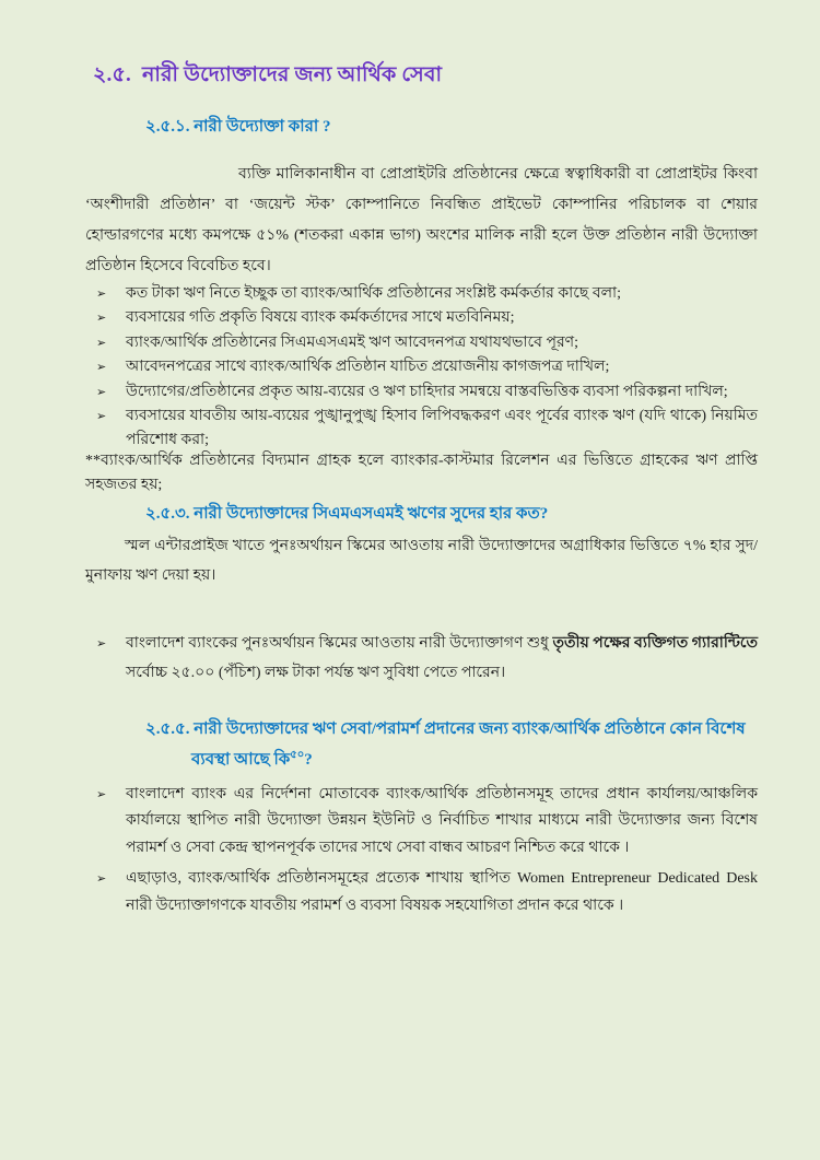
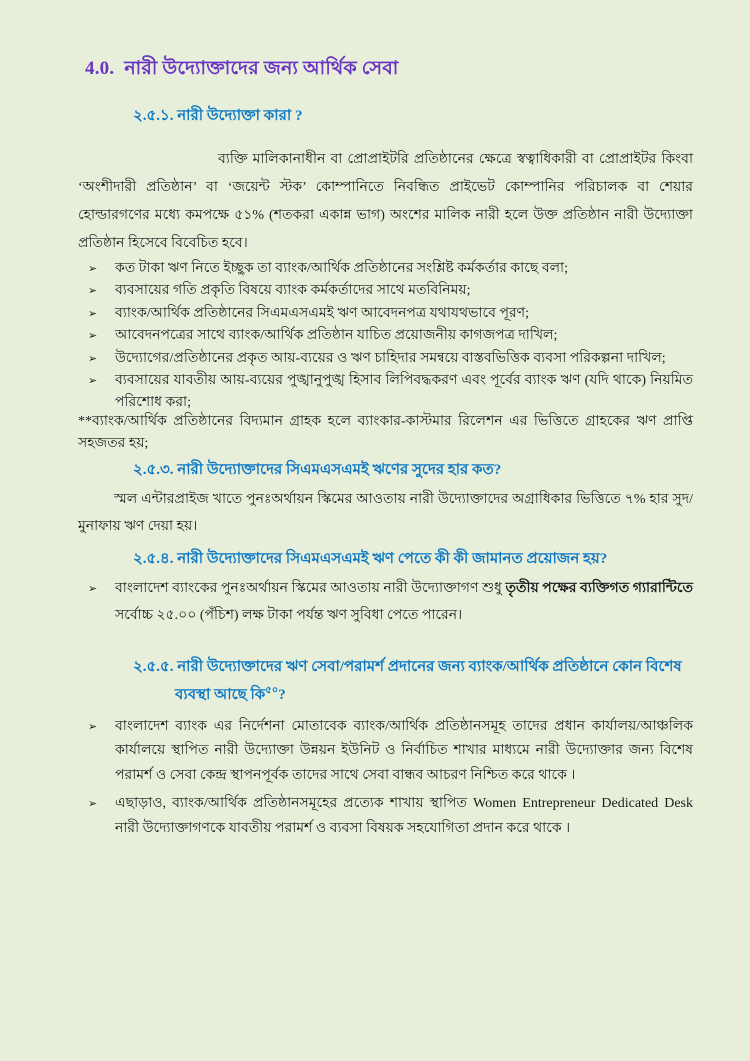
- ২.৫. নারী উদ্যোক্তাদের জন্য আর্থিক সেবা
+ 4.0. নারী উদ্যোক্তাদের জন্য আর্থিক সেবা
  ২.৫.১. নারী উদ্যোক্তা কারা ?
  ব্যক্তি মালিকানাধীন বা প্রোপ্রাইটরি প্রতিষ্ঠানের ক্ষেত্রে স্বত্বাধিকারী বা প্রোপ্রাইটর কিংবা ‘অংশীদারী প্রতিষ্ঠান’ বা ‘জয়েন্ট স্টক’ কোম্পানিতে নিবন্ধিত প্রাইভেট কোম্পানির পরিচালক বা শেয়ার হোল্ডারগণের মধ্যে কমপক্ষে ৫১% (শতকরা একান্ন ভাগ) অংশের মালিক নারী হলে উক্ত প্রতিষ্ঠান নারী উদ্যোক্তা প্রতিষ্ঠান হিসেবে বিবেচিত হবে।
  ➢
  কত টাকা ঋণ নিতে ইচ্ছুক তা ব্যাংক/আর্থিক প্রতিষ্ঠানের সংশ্লিষ্ট কর্মকর্তার কাছে বলা;
  ➢
  ব্যবসায়ের গতি প্রকৃতি বিষয়ে ব্যাংক কর্মকর্তাদের সাথে মতবিনিময়;
  ➢
  ব্যাংক/আর্থিক প্রতিষ্ঠানের সিএমএসএমই ঋণ আবেদনপত্র যথাযথভাবে পূরণ;
  ➢
  আবেদনপত্রের সাথে ব্যাংক/আর্থিক প্রতিষ্ঠান যাচিত প্রয়োজনীয় কাগজপত্র দাখিল;
  ➢
  উদ্যোগের/প্রতিষ্ঠানের প্রকৃত আয়-ব্যয়ের ও ঋণ চাহিদার সমন্বয়ে বাস্তবভিত্তিক ব্যবসা পরিকল্পনা দাখিল;
  ➢
  ব্যবসায়ের যাবতীয় আয়-ব্যয়ের পুঙ্খানুপুঙ্খ হিসাব লিপিবদ্ধকরণ এবং পূর্বের ব্যাংক ঋণ (যদি থাকে) নিয়মিত পরিশোধ করা;
  **ব্যাংক/আর্থিক প্রতিষ্ঠানের বিদ্যমান গ্রাহক হলে ব্যাংকার-কাস্টমার রিলেশন এর ভিত্তিতে গ্রাহকের ঋণ প্রাপ্তি সহজতর হয়;
  ২.৫.৩. নারী উদ্যোক্তাদের সিএমএসএমই ঋণের সুদের হার কত?
  স্মল এন্টারপ্রাইজ খাতে পুনঃঅর্থায়ন স্কিমের আওতায় নারী উদ্যোক্তাদের অগ্রাধিকার ভিত্তিতে ৭% হার সুদ/মুনাফায় ঋণ দেয়া হয়।
+ ২.৫.৪. নারী উদ্যোক্তাদের সিএমএসএমই ঋণ পেতে কী কী জামানত প্রয়োজন হয়?
  ➢
  বাংলাদেশ ব্যাংকের পুনঃঅর্থায়ন স্কিমের আওতায় নারী উদ্যোক্তাগণ শুধু তৃতীয় পক্ষের ব্যক্তিগত গ্যারান্টিতে সর্বোচ্চ ২৫.০০ (পঁচিশ) লক্ষ টাকা পর্যন্ত ঋণ সুবিধা পেতে পারেন।
  ২.৫.৫. নারী উদ্যোক্তাদের ঋণ সেবা/পরামর্শ প্রদানের জন্য ব্যাংক/আর্থিক প্রতিষ্ঠানে কোন বিশেষ ব্যবস্থা আছে কি৫০?
  ➢
  বাংলাদেশ ব্যাংক এর নির্দেশনা মোতাবেক ব্যাংক/আর্থিক প্রতিষ্ঠানসমূহ তাদের প্রধান কার্যালয়/আঞ্চলিক কার্যালয়ে স্থাপিত নারী উদ্যোক্তা উন্নয়ন ইউনিট ও নির্বাচিত শাখার মাধ্যমে নারী উদ্যোক্তার জন্য বিশেষ পরামর্শ ও সেবা কেন্দ্র স্থাপনপূর্বক তাদের সাথে সেবা বান্ধব আচরণ নিশ্চিত করে থাকে ।
  ➢
  এছাড়াও, ব্যাংক/আর্থিক প্রতিষ্ঠানসমূহের প্রত্যেক শাখায় স্থাপিত Women Entrepreneur Dedicated Desk নারী উদ্যোক্তাগণকে যাবতীয় পরামর্শ ও ব্যবসা বিষয়ক সহযোগিতা প্রদান করে থাকে ।
